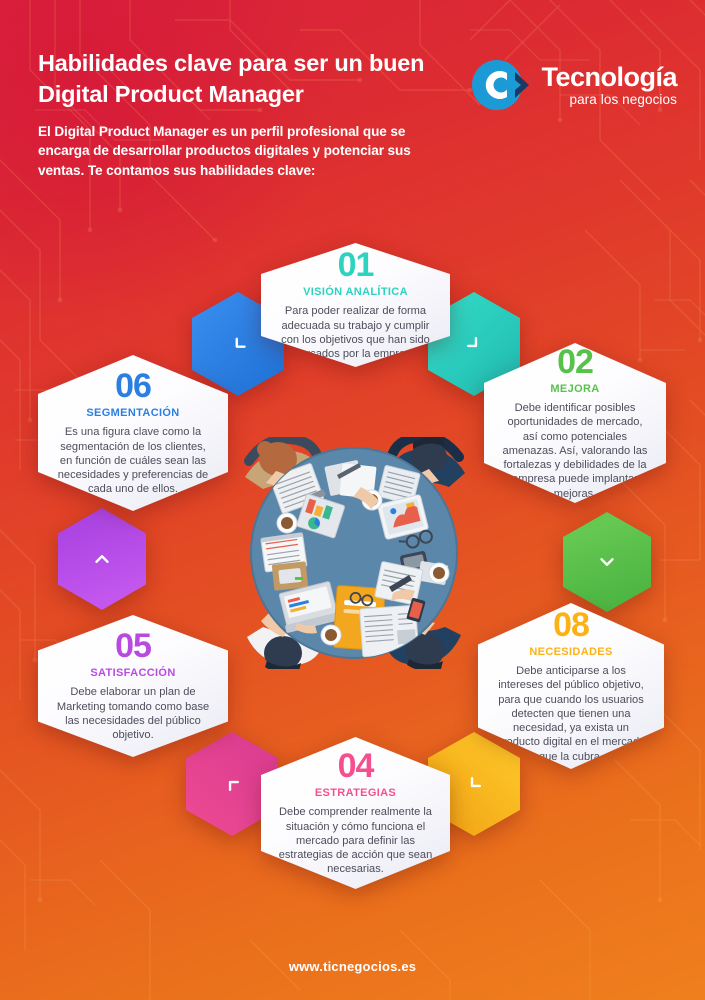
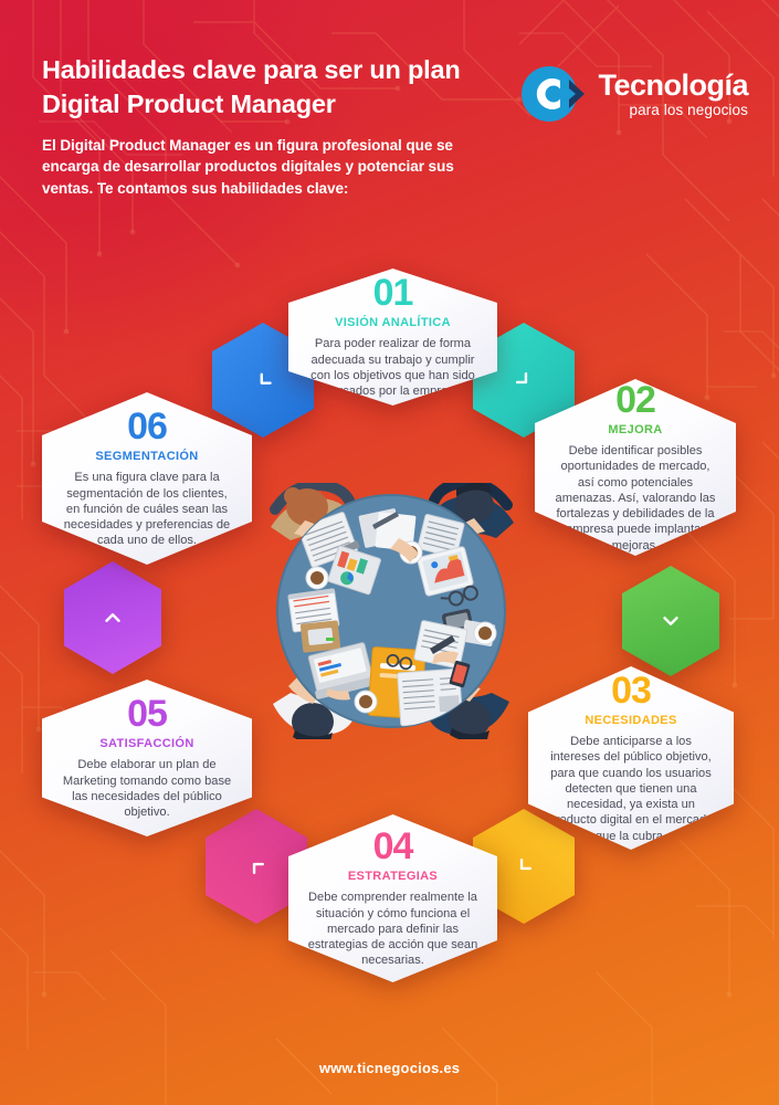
- Habilidades clave para ser un buen Digital Product Manager
+ Habilidades clave para ser un plan Digital Product Manager
- El Digital Product Manager es un perfil profesional que se encarga de desarrollar productos digitales y potenciar sus ventas. Te contamos sus habilidades clave:
+ El Digital Product Manager es un figura profesional que se encarga de desarrollar productos digitales y potenciar sus ventas. Te contamos sus habilidades clave:
  Tecnología
  para los negocios
  01
  VISIÓN ANALÍTICA
  Para poder realizar de forma adecuada su trabajo y cumplir con los objetivos que han sido ados por la emp
  02
  MEJORA
  Debe identificar posibles oportunidades de mercado, así como potenciales amenazas. Así, valorando las fortalezas y debilidades de la mpresa puede implant mejoras.
- 08
+ 03
  NECESIDADES
  Debe anticiparse a los intereses del público objetivo, para que cuando los usuarios detecten que tienen una necesidad, ya exista un ducto digital en el merca ue la cubra
  04
  ESTRATEGIAS
  Debe comprender realmente la situación y cómo funciona el mercado para definir las estrategias de acción que sean necesarias.
  05
  SATISFACCIÓN
  Debe elaborar un plan de Marketing tomando como base las necesidades del público objetivo.
  06
  SEGMENTACIÓN
- Es una figura clave como la segmentación de los clientes, en función de cuáles sean las necesidades y preferencias de cada uno de ellos.
+ Es una figura clave para la segmentación de los clientes, en función de cuáles sean las necesidades y preferencias de cada uno de ellos.
  www.ticnegocios.es
